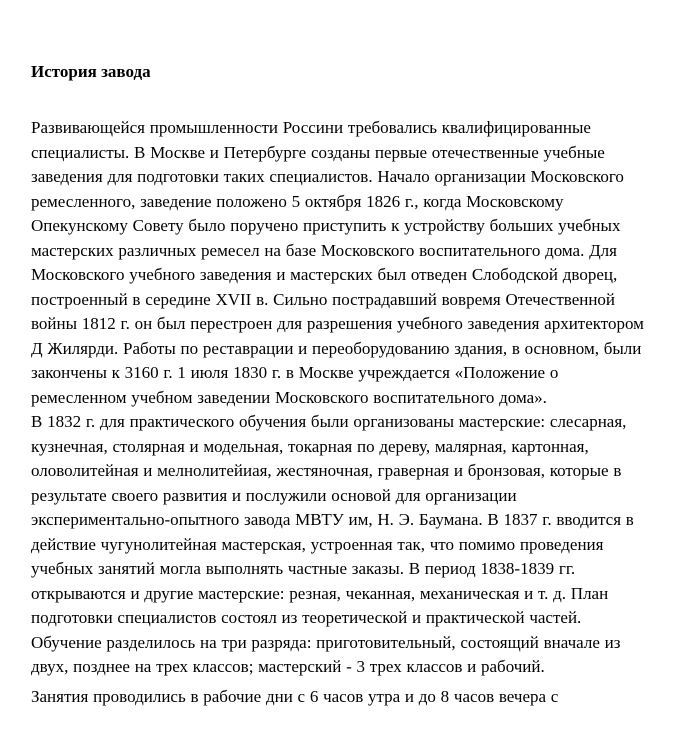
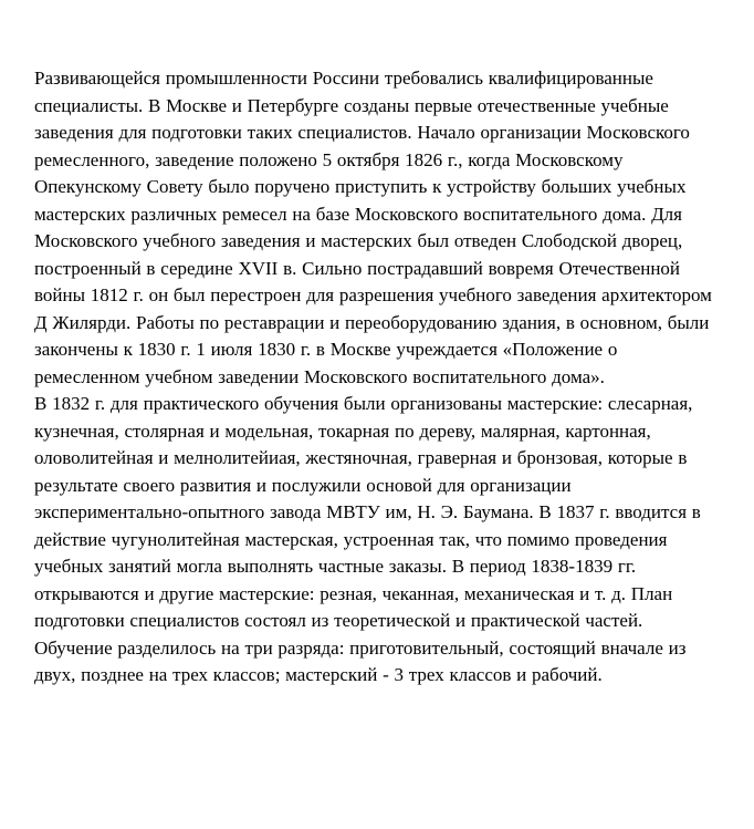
- История завода
- Развивающейся промышленности Россини требовались квалифицированные специалисты. В Москве и Петербурге созданы первые отечественные учебные заведения для подготовки таких специалистов. Начало организации Московского ремесленного, заведение положено 5 октября 1826 г., когда Московскому Опекунскому Совету было поручено приступить к устройству больших учебных мастерских различных ремесел на базе Московского воспитательного дома. Для Московского учебного заведения и мастерских был отведен Слободской дворец, построенный в середине XVII в. Сильно пострадавший вовремя Отечественной войны 1812 г. он был перестроен для разрешения учебного заведения архитектором Д Жилярди. Работы по реставрации и переоборудованию здания, в основном, были закончены к 3160 г. 1 июля 1830 г. в Москве учреждается «Положение о ремесленном учебном заведении Московского воспитательного дома».
+ Развивающейся промышленности Россини требовались квалифицированные специалисты. В Москве и Петербурге созданы первые отечественные учебные заведения для подготовки таких специалистов. Начало организации Московского ремесленного, заведение положено 5 октября 1826 г., когда Московскому Опекунскому Совету было поручено приступить к устройству больших учебных мастерских различных ремесел на базе Московского воспитательного дома. Для Московского учебного заведения и мастерских был отведен Слободской дворец, построенный в середине XVII в. Сильно пострадавший вовремя Отечественной войны 1812 г. он был перестроен для разрешения учебного заведения архитектором Д Жилярди. Работы по реставрации и переоборудованию здания, в основном, были закончены к 1830 г. 1 июля 1830 г. в Москве учреждается «Положение о ремесленном учебном заведении Московского воспитательного дома».
  В 1832 г. для практического обучения были организованы мастерские: слесарная, кузнечная, столярная и модельная, токарная по дереву, малярная, картонная, оловолитейная и мелнолитейиая, жестяночная, граверная и бронзовая, которые в результате своего развития и послужили основой для организации экспериментально-опытного завода МВТУ им, Н. Э. Баумана. В 1837 г. вводится в действие чугунолитейная мастерская, устроенная так, что помимо проведения учебных занятий могла выполнять частные заказы. В период 1838-1839 гг. открываются и другие мастерские: резная, чеканная, механическая и т. д. План подготовки специалистов состоял из теоретической и практической частей. Обучение разделилось на три разряда: приготовительный, состоящий вначале из двух, позднее на трех классов; мастерский - 3 трех классов и рабочий.
- Занятия проводились в рабочие дни с 6 часов утра и до 8 часов вечера с
